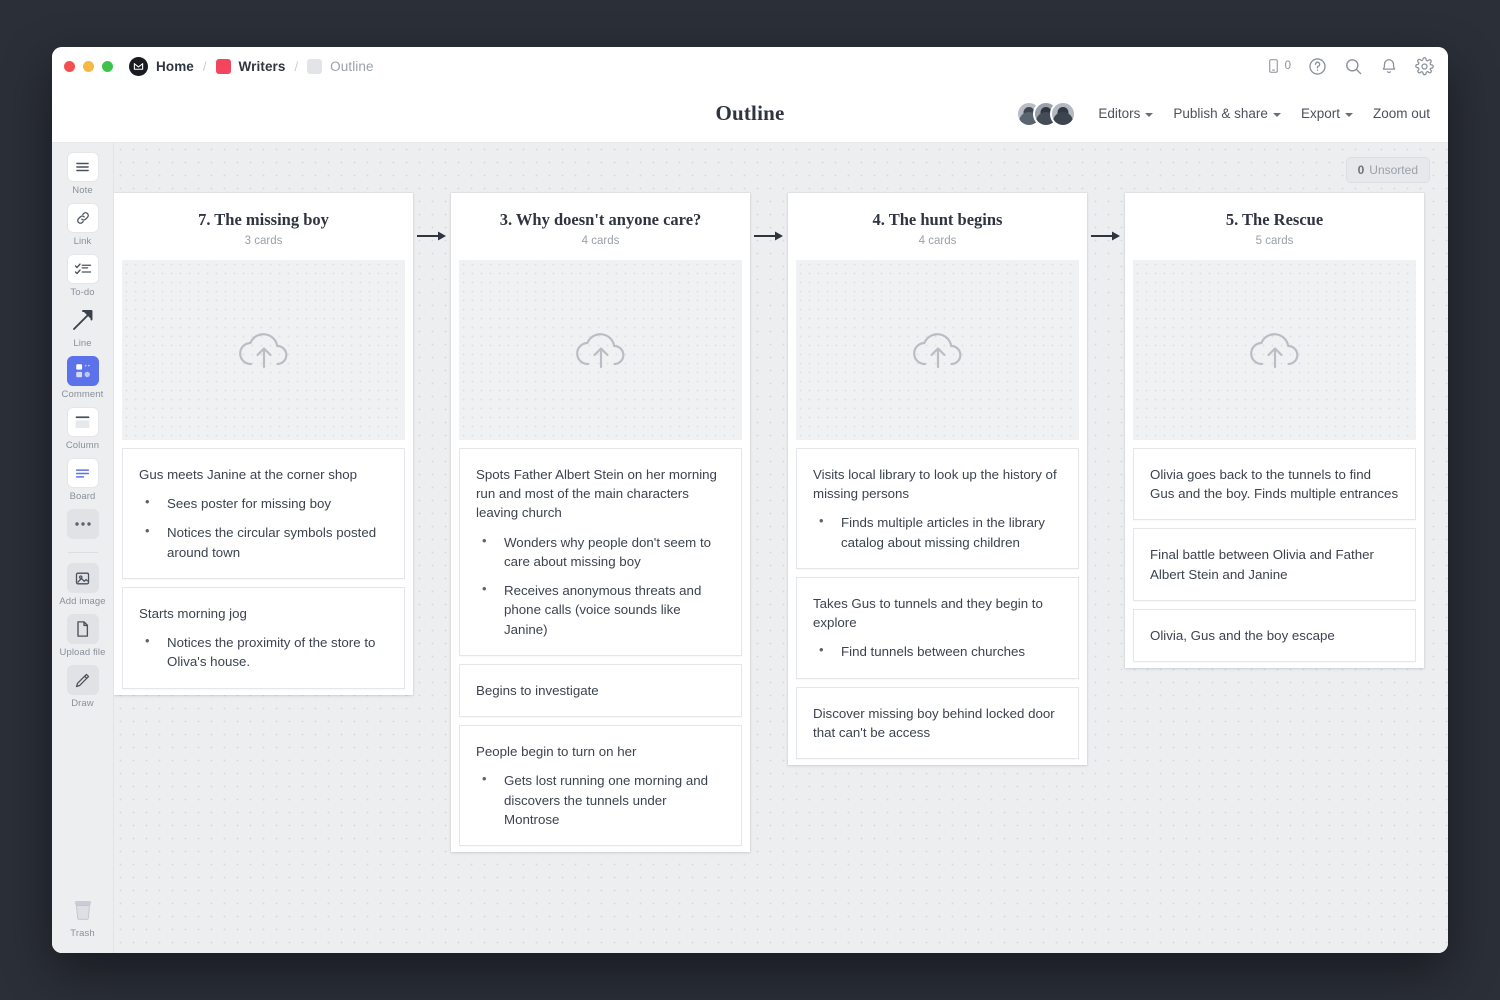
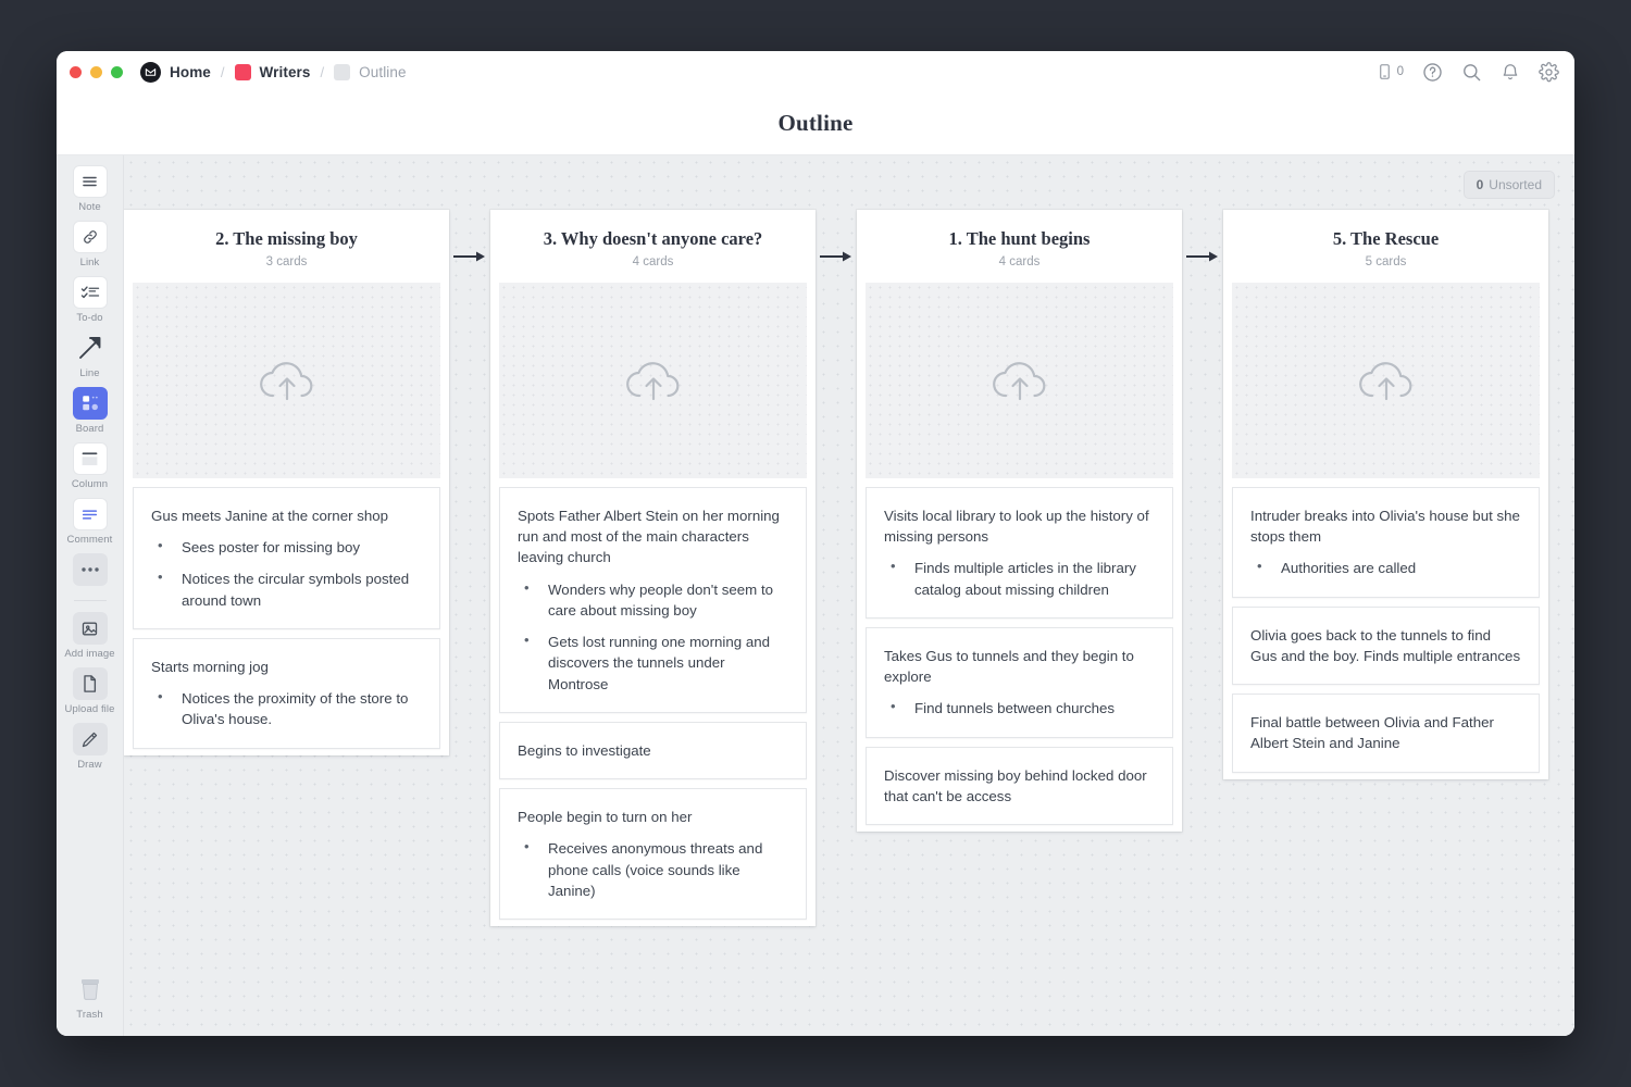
  Home
  /
  Writers
  /
  Outline
  0
  Outline
- Editors
- Publish & share
- Export
- Zoom out
  Note
  Link
  To-do
  Line
- Comment
+ Board
  Column
- Board
+ Comment
  Add image
  Upload file
  Draw
  Trash
  0
  Unsorted
- 7. The missing boy
+ 2. The missing boy
  3 cards
  Gus meets Janine at the corner shop
  Sees poster for missing boy
  Notices the circular symbols posted around town
  Starts morning jog
  Notices the proximity of the store to Oliva's house.
  3. Why doesn't anyone care?
  4 cards
  Spots Father Albert Stein on her morning run and most of the main characters leaving church
  Wonders why people don't seem to care about missing boy
- Receives anonymous threats and phone calls (voice sounds like Janine)
+ Gets lost running one morning and discovers the tunnels under Montrose
  Begins to investigate
  People begin to turn on her
- Gets lost running one morning and discovers the tunnels under Montrose
+ Receives anonymous threats and phone calls (voice sounds like Janine)
- 4. The hunt begins
+ 1. The hunt begins
  4 cards
  Visits local library to look up the history of missing persons
  Finds multiple articles in the library catalog about missing children
  Takes Gus to tunnels and they begin to explore
  Find tunnels between churches
  Discover missing boy behind locked door that can't be access
  5. The Rescue
  5 cards
+ Intruder breaks into Olivia's house but she stops them
+ Authorities are called
  Olivia goes back to the tunnels to find Gus and the boy. Finds multiple entrances
  Final battle between Olivia and Father Albert Stein and Janine
- Olivia, Gus and the boy escape
